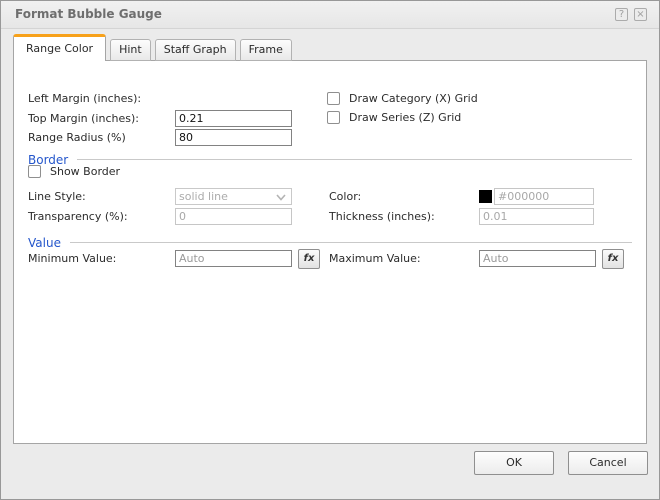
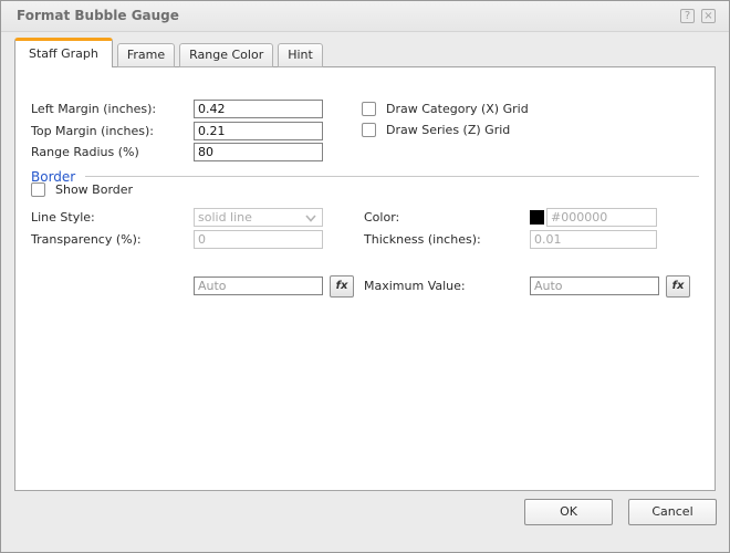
  Format Bubble Gauge
  ?
  ×
- Range Color
+ Staff Graph
- Hint
+ Frame
- Staff Graph
+ Range Color
- Frame
+ Hint
  Left Margin (inches):
+ 0.42
  Top Margin (inches):
  0.21
  Range Radius (%)
  80
  Draw Category (X) Grid
  Draw Series (Z) Grid
  Border
  Show Border
  Line Style:
  solid line
  Color:
  #000000
  Transparency (%):
  0
  Thickness (inches):
  0.01
- Value
- Minimum Value:
  Auto
  fx
  Maximum Value:
  Auto
  fx
  OK
  Cancel
